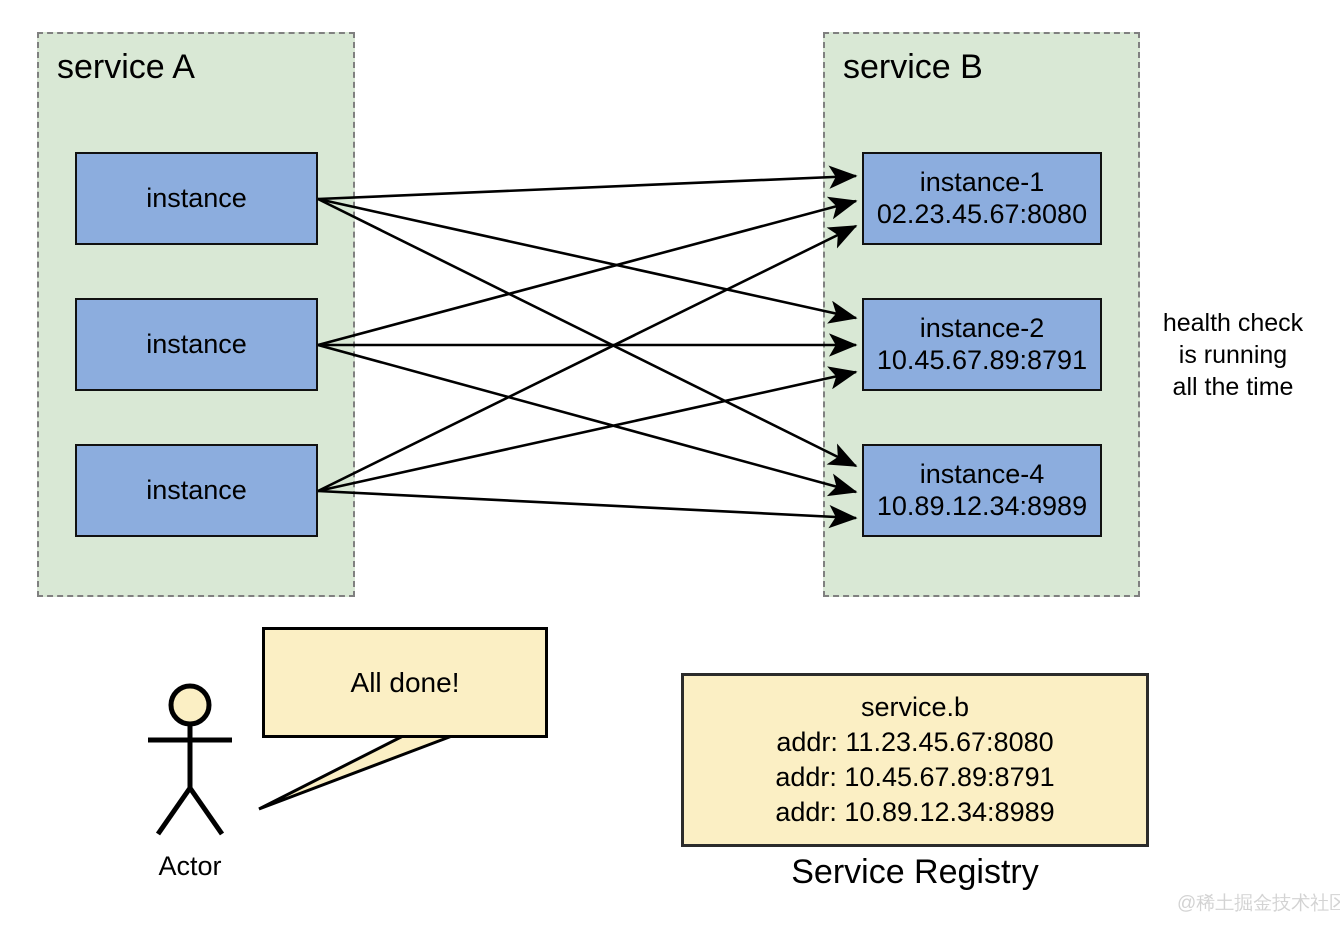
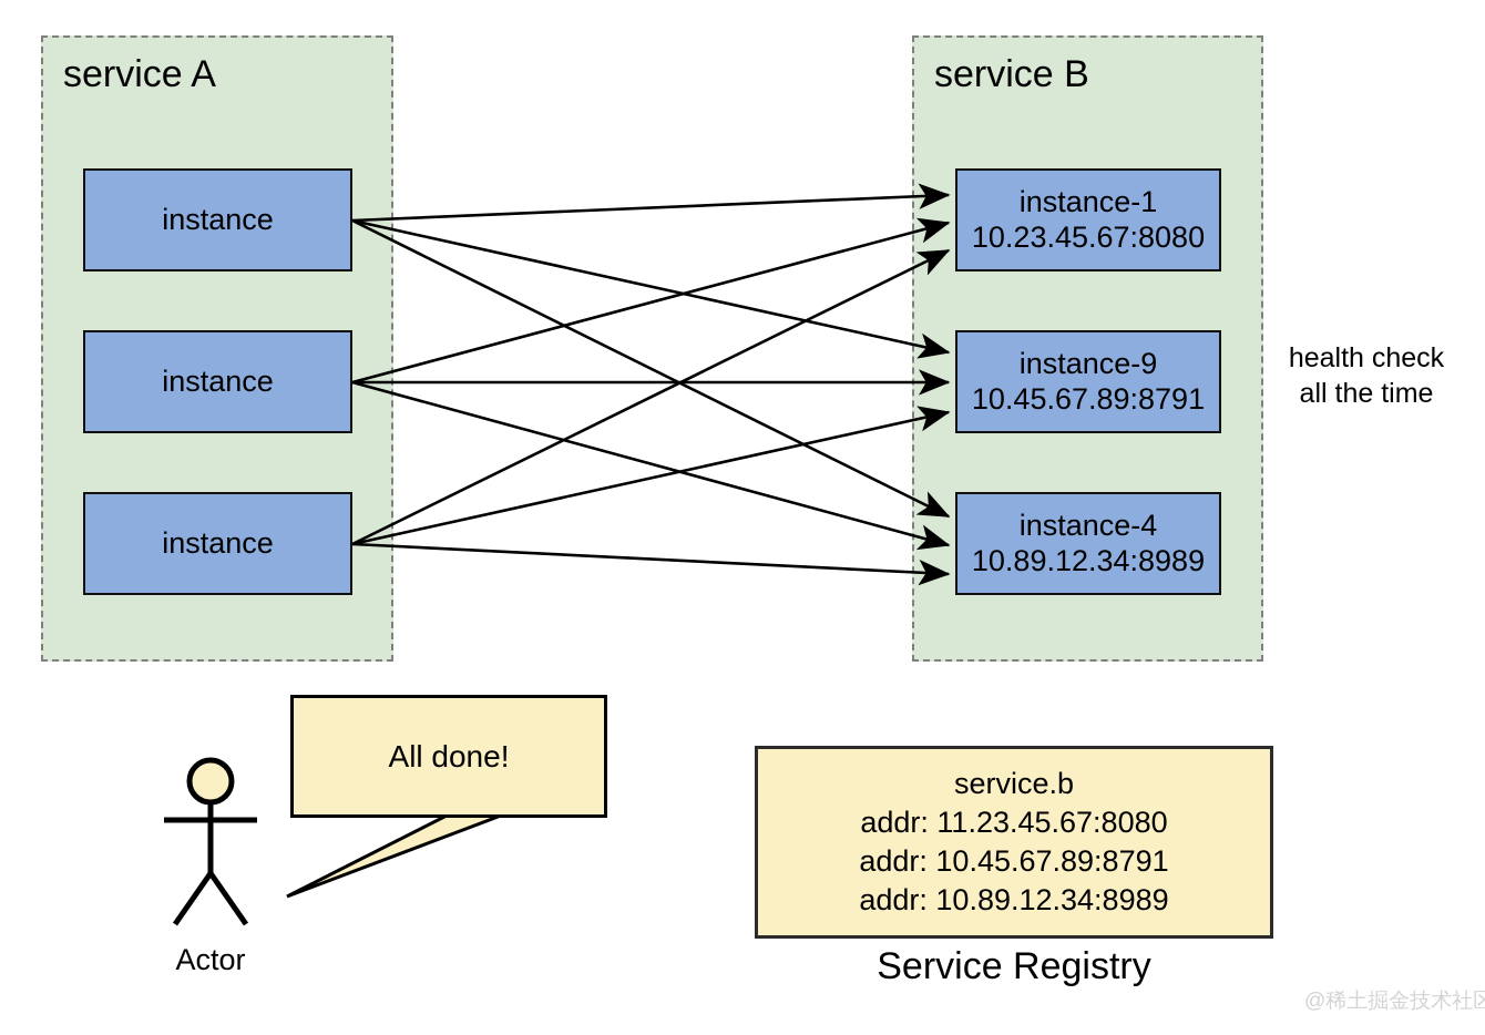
  service A
  instance
  instance
  instance
  service B
  instance-1
- 02.23.45.67:8080
+ 10.23.45.67:8080
- instance-2
+ instance-9
  10.45.67.89:8791
  instance-4
  10.89.12.34:8989
  health check
- is running
  all the time
  Actor
  All done!
  service.b
  addr: 11.23.45.67:8080
  addr: 10.45.67.89:8791
  addr: 10.89.12.34:8989
  Service Registry
  @稀土掘金技术社区
